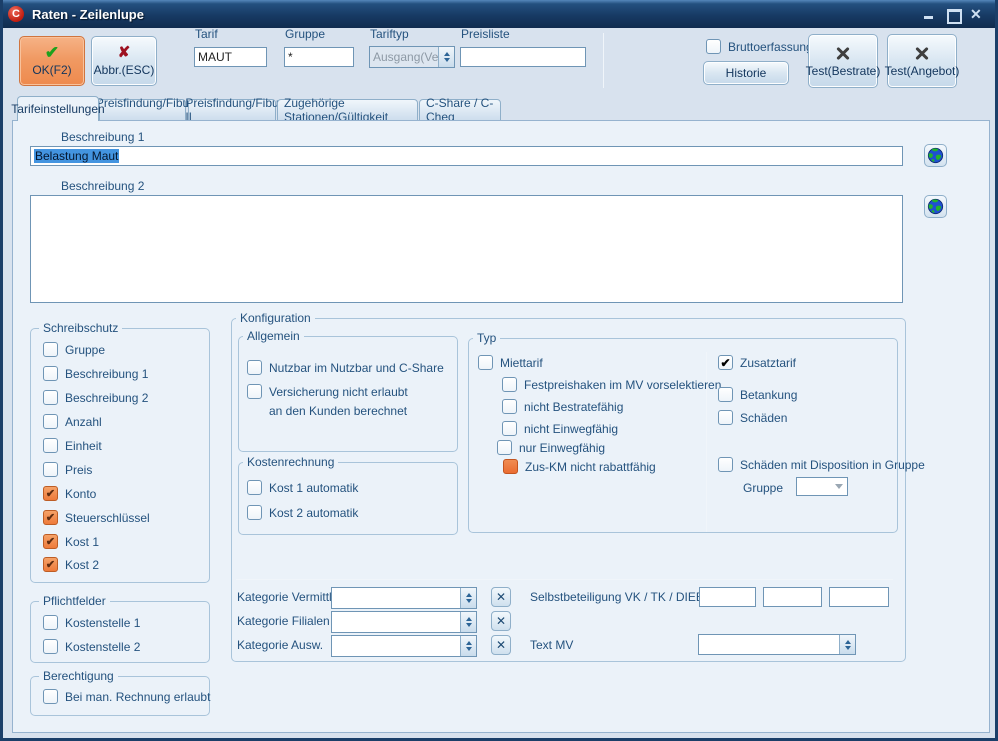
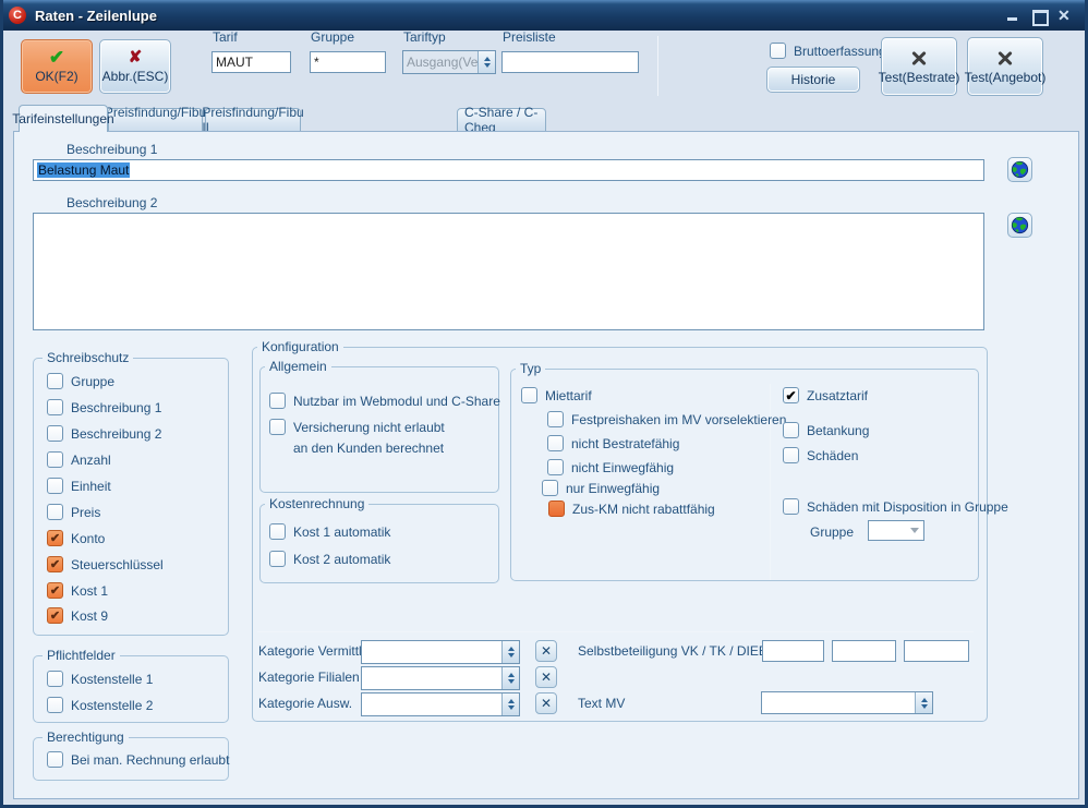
  C
  Raten - Zeilenlupe
  ✔
  OK(F2)
  ✘
  Abbr.(ESC)
  Tarif
  MAUT
  Gruppe
  *
  Tariftyp
  Ausgang(Ve
  Preisliste
  Bruttoerfassun
  Historie
  Test(Bestrate)
  Test(Angebot)
  Tarifeinstellungen
  Preisfindung/Fibu
  Preisfindung/Fibu II
- Zugehörige Stationen/Gültigkeit
  C-Share / C-Cheq
  Beschreibung 1
  Belastung Maut
  Beschreibung 2
  Schreibschutz
  Gruppe
  Beschreibung 1
  Beschreibung 2
  Anzahl
  Einheit
  Preis
  Konto
  Steuerschlüssel
  Kost 1
- Kost 2
+ Kost 9
  Pflichtfelder
  Kostenstelle 1
  Kostenstelle 2
  Berechtigung
  Bei man. Rechnung erlaubt
  Konfiguration
  Allgemein
- Nutzbar im Nutzbar und C-Share
+ Nutzbar im Webmodul und C-Share
  Versicherung nicht erlaubt
  an den Kunden berechnet
  Kostenrechnung
  Kost 1 automatik
  Kost 2 automatik
  Typ
  Miettarif
  Festpreishaken im MV vorselektieren
  nicht Bestratefähig
  nicht Einwegfähig
  nur Einwegfähig
  Zus-KM nicht rabattfähig
  Zusatztarif
  Betankung
  Schäden
  Schäden mit Disposition in Gruppe
  Gruppe
  Kategorie Vermitt
  ✕
  Selbstbeteiligung VK / TK / DIE
  Kategorie Filialen
  ✕
  Kategorie Ausw.
  ✕
  Text MV
